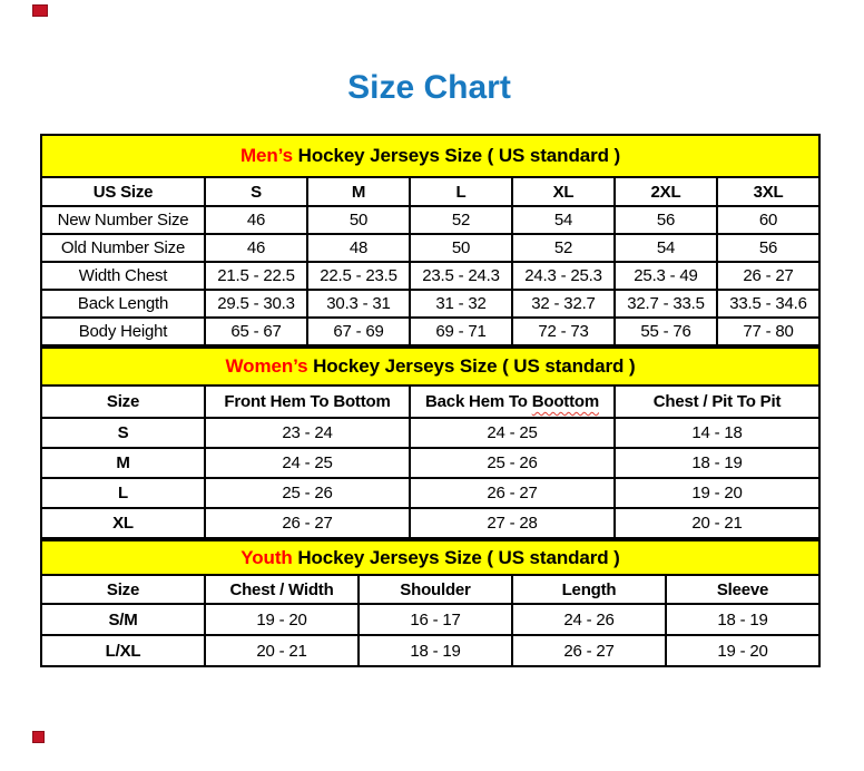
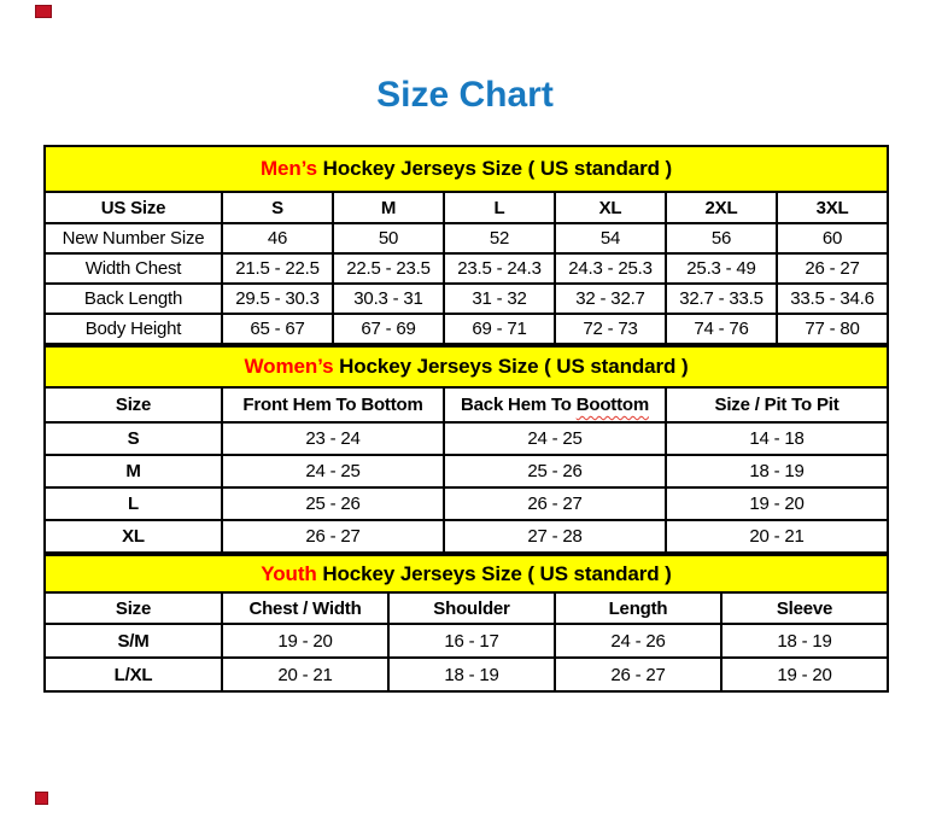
  Size Chart
  Men’s Hockey Jerseys Size ( US standard )
  US Size	S	M	L	XL	2XL	3XL
  New Number Size	46	50	52	54	56	60
- Old Number Size	46	48	50	52	54	56
  Width Chest	21.5 - 22.5	22.5 - 23.5	23.5 - 24.3	24.3 - 25.3	25.3 - 49	26 - 27
  Back Length	29.5 - 30.3	30.3 - 31	31 - 32	32 - 32.7	32.7 - 33.5	33.5 - 34.6
- Body Height	65 - 67	67 - 69	69 - 71	72 - 73	55 - 76	77 - 80
+ Body Height	65 - 67	67 - 69	69 - 71	72 - 73	74 - 76	77 - 80
  Women’s Hockey Jerseys Size ( US standard )
- Size	Front Hem To Bottom	Back Hem To Boottom	Chest / Pit To Pit
+ Size	Front Hem To Bottom	Back Hem To Boottom	Size / Pit To Pit
  S	23 - 24	24 - 25	14 - 18
  M	24 - 25	25 - 26	18 - 19
  L	25 - 26	26 - 27	19 - 20
  XL	26 - 27	27 - 28	20 - 21
  Youth Hockey Jerseys Size ( US standard )
  Size	Chest / Width	Shoulder	Length	Sleeve
  S/M	19 - 20	16 - 17	24 - 26	18 - 19
  L/XL	20 - 21	18 - 19	26 - 27	19 - 20
